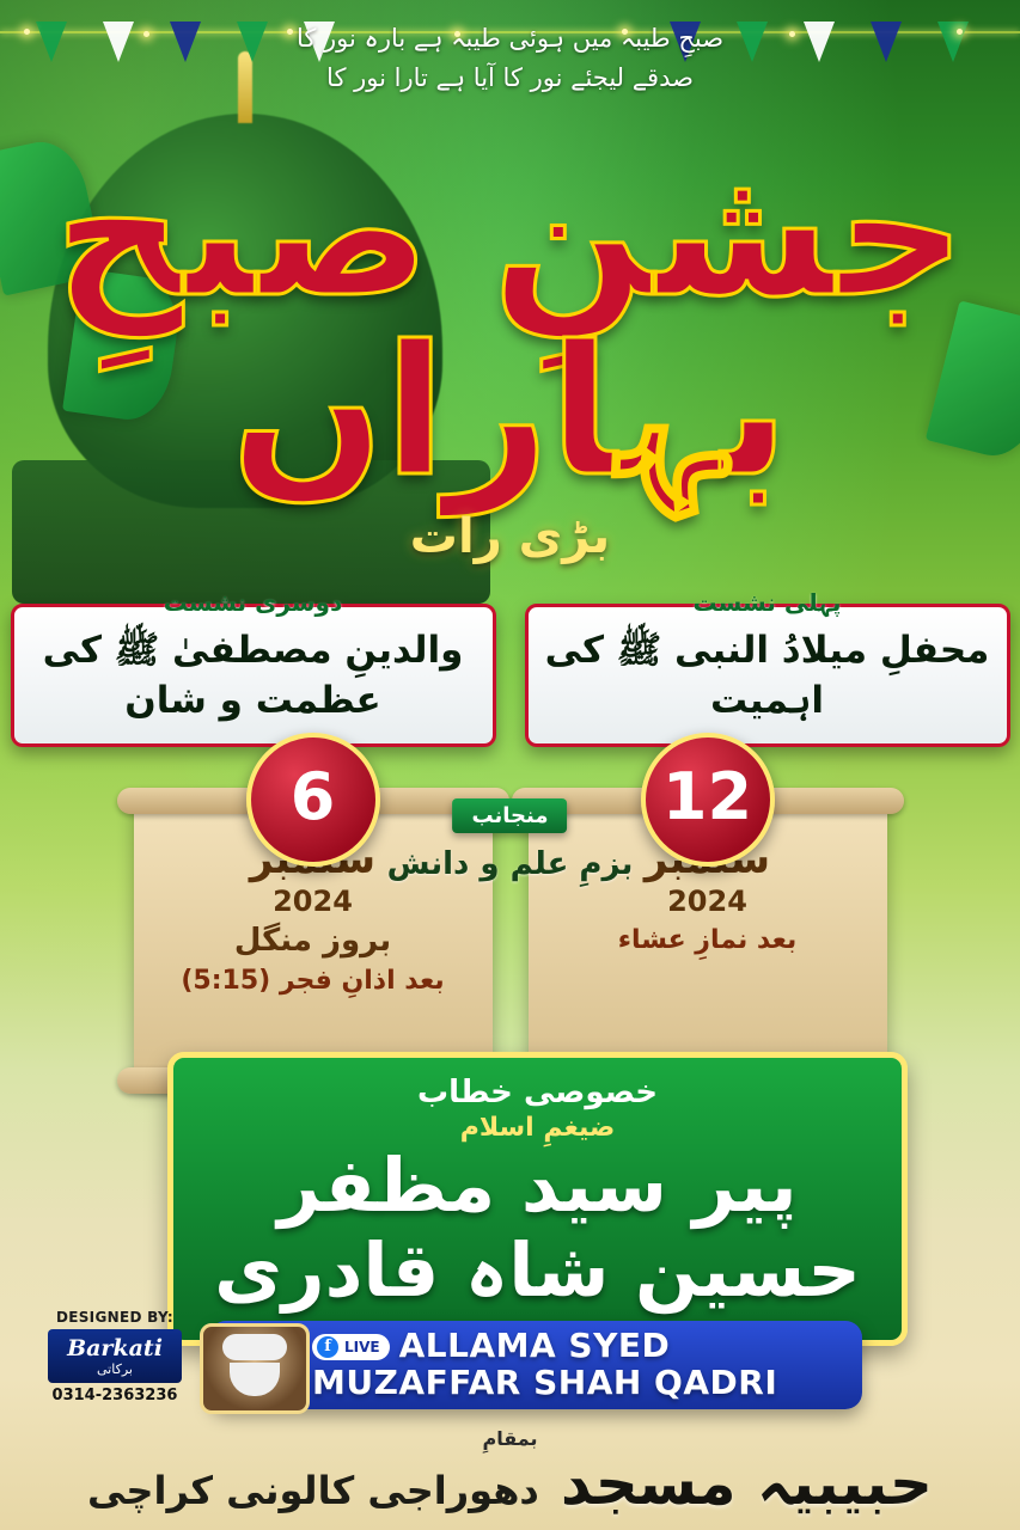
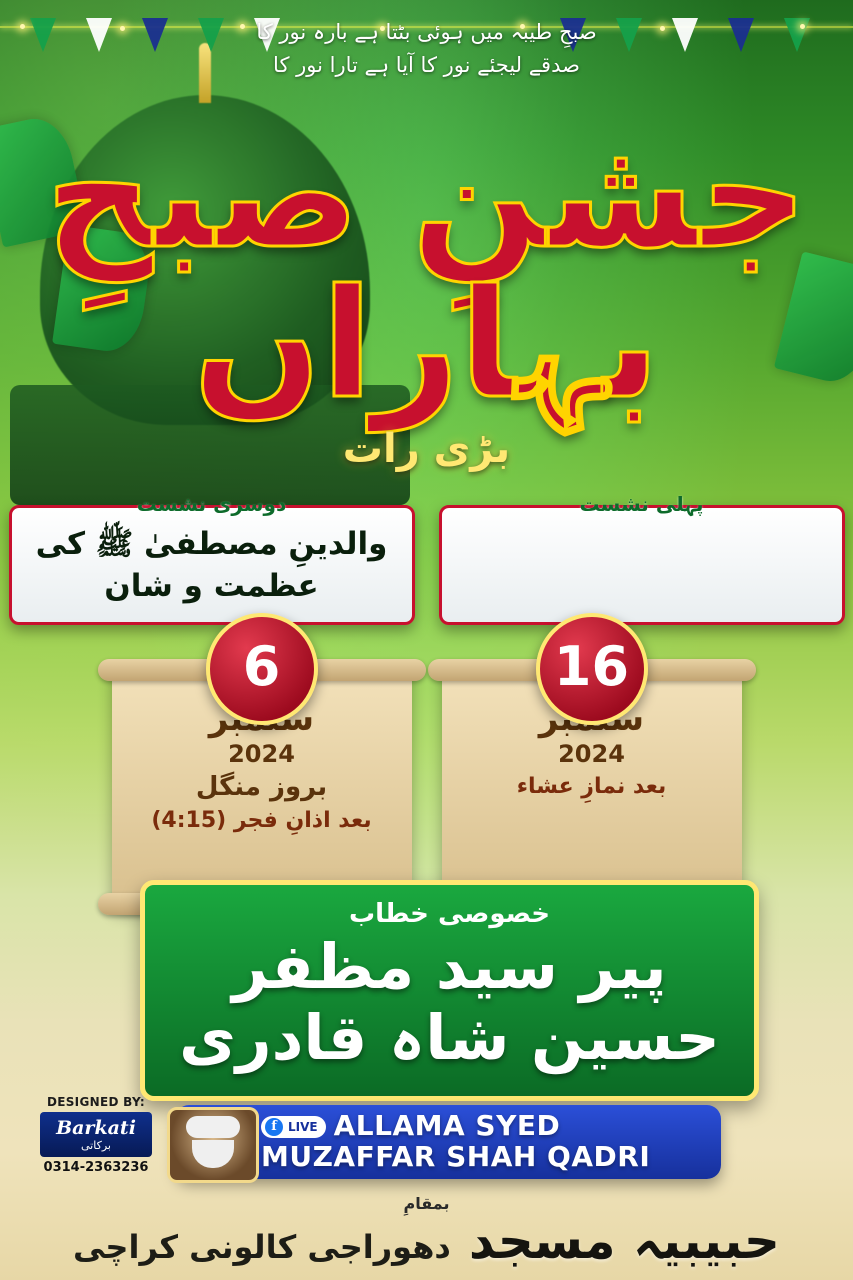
- صبحِ طیبہ میں ہوئی طیبہ ہے بارہ نور کا
+ صبحِ طیبہ میں ہوئی بٹتا ہے بارہ نور کا
  صدقے لیجئے نور کا آیا ہے تارا نور کا
  جشنِ صبحِ بہاراں
  بڑی رات
  پہلی نشست
- محفلِ میلادُ النبی ﷺ کی اہمیت
  دوسری نشست
  والدینِ مصطفیٰ ﷺ کی عظمت و شان
- 12
+ 16
  2024
  بعد نمازِ عشاء
  6
  2024
  بروز منگل
- بعد اذانِ فجر (5:15)
+ بعد اذانِ فجر (4:15)
- منجانب
- بزمِ علم و دانش
  خصوصی خطاب
- ضیغمِ اسلام
  پیر سید مظفر حسین شاہ قادری
  DESIGNED BY:
  Barkati
  برکاتی
  0314-2363236
  f
  LIVE
  ALLAMA SYED
  MUZAFFAR SHAH QADRI
  بمقامِ
  حبیبیہ مسجد
  دھوراجی کالونی کراچی
